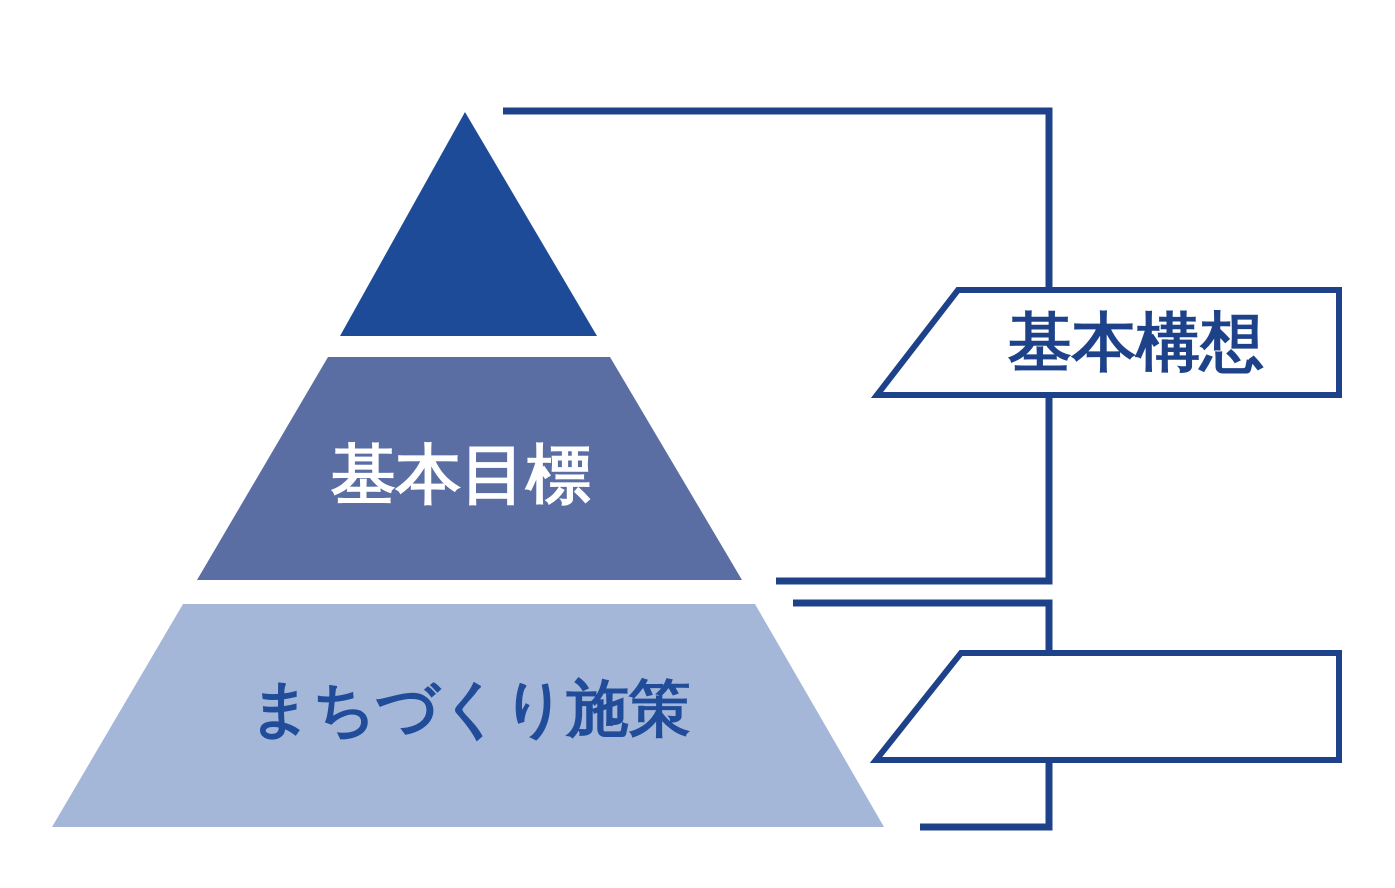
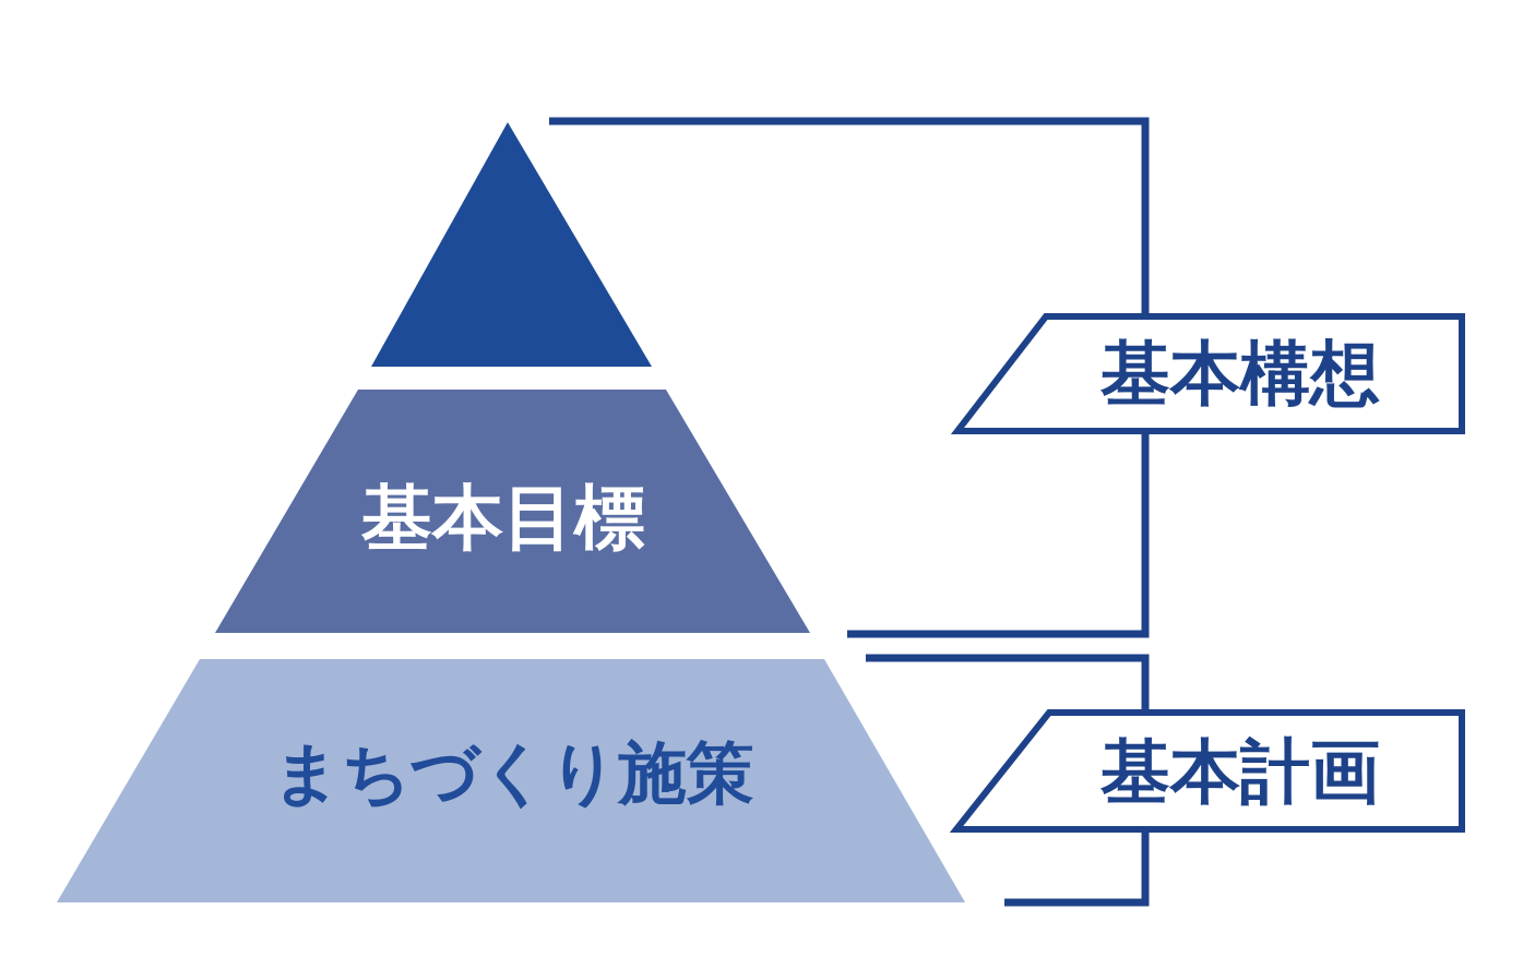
  基本目標
  まちづくり施策
  基本構想
+ 基本計画
